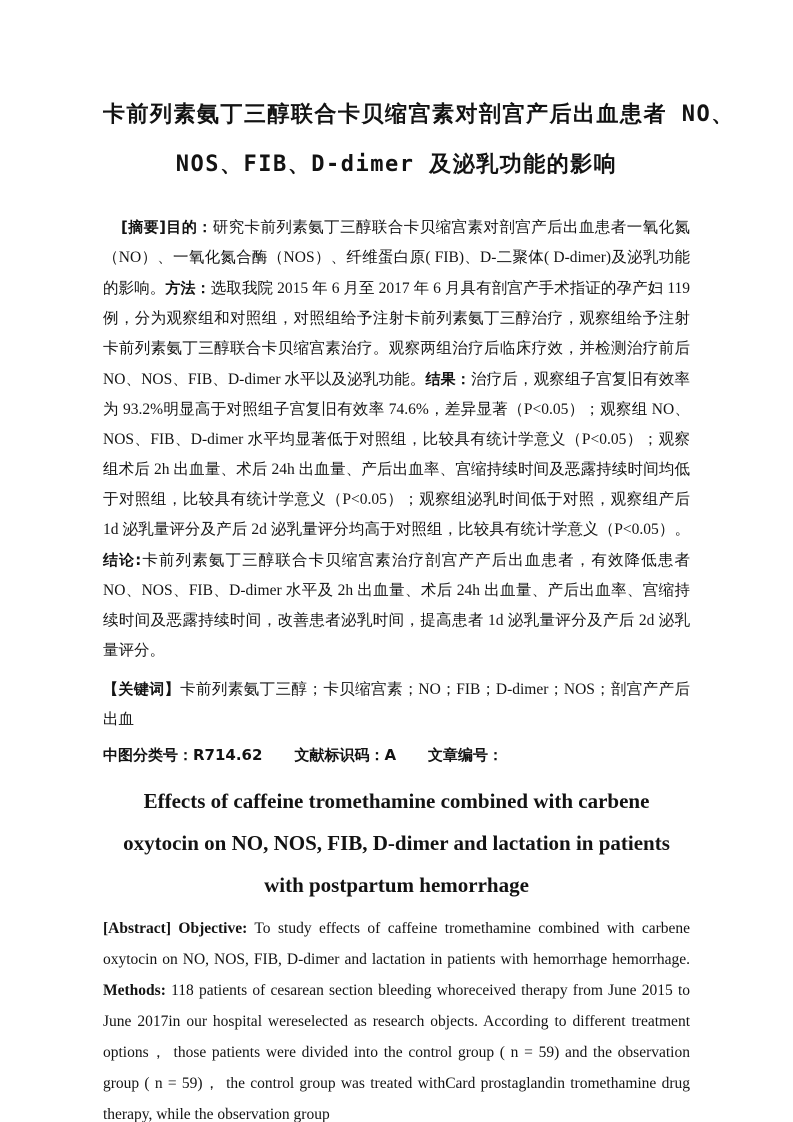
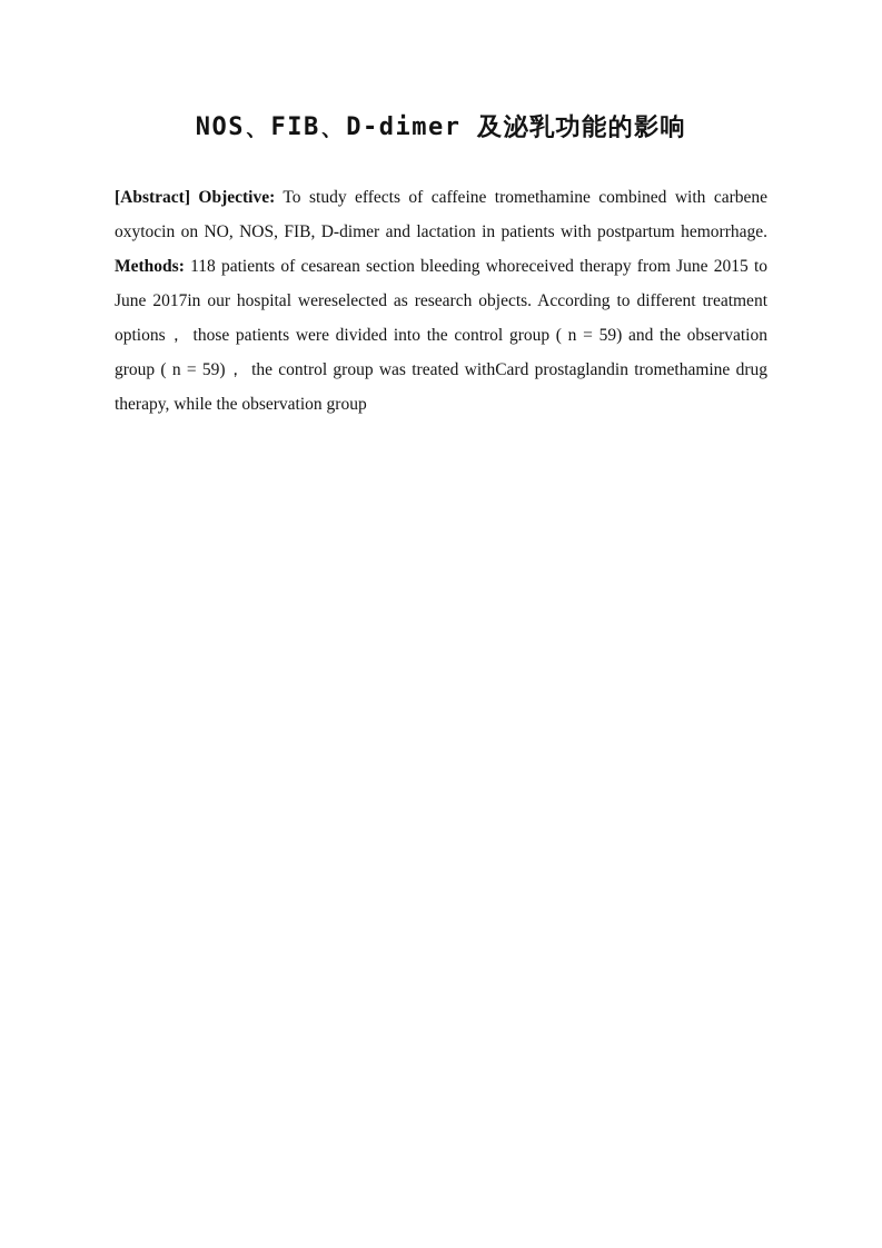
- 卡前列素氨丁三醇联合卡贝缩宫素对剖宫产后出血患者 NO、
  NOS、FIB、D-dimer 及泌乳功能的影响
- [摘要]目的：研究卡前列素氨丁三醇联合卡贝缩宫素对剖宫产后出血患者一氧化氮（NO）、一氧化氮合酶（NOS）、纤维蛋白原( FIB)、D-二聚体( D-dimer)及泌乳功能的影响。方法：选取我院 2015 年 6 月至 2017 年 6 月具有剖宫产手术指证的孕产妇 119 例，分为观察组和对照组，对照组给予注射卡前列素氨丁三醇治疗，观察组给予注射卡前列素氨丁三醇联合卡贝缩宫素治疗。观察两组治疗后临床疗效，并检测治疗前后 NO、NOS、FIB、D-dimer 水平以及泌乳功能。结果：治疗后，观察组子宫复旧有效率为 93.2%明显高于对照组子宫复旧有效率 74.6%，差异显著（P<0.05）；观察组 NO、NOS、FIB、D-dimer 水平均显著低于对照组，比较具有统计学意义（P<0.05）；观察组术后 2h 出血量、术后 24h 出血量、产后出血率、宫缩持续时间及恶露持续时间均低于对照组，比较具有统计学意义（P<0.05）；观察组泌乳时间低于对照，观察组产后 1d 泌乳量评分及产后 2d 泌乳量评分均高于对照组，比较具有统计学意义（P<0.05）。结论:卡前列素氨丁三醇联合卡贝缩宫素治疗剖宫产产后出血患者，有效降低患者 NO、NOS、FIB、D-dimer 水平及 2h 出血量、术后 24h 出血量、产后出血率、宫缩持续时间及恶露持续时间，改善患者泌乳时间，提高患者 1d 泌乳量评分及产后 2d 泌乳量评分。
- 【关键词】卡前列素氨丁三醇；卡贝缩宫素；NO；FIB；D-dimer；NOS；剖宫产产后出血
- 中图分类号：R714.62 文献标识码：A 文章编号：
- Effects of caffeine tromethamine combined with carbene oxytocin on NO, NOS, FIB, D-dimer and lactation in patients with postpartum hemorrhage
- [Abstract] Objective: To study effects of caffeine tromethamine combined with carbene oxytocin on NO, NOS, FIB, D-dimer and lactation in patients with hemorrhage hemorrhage. Methods: 118 patients of cesarean section bleeding whoreceived therapy from June 2015 to June 2017in our hospital wereselected as research objects. According to different treatment options， those patients were divided into the control group ( n = 59) and the observation group ( n = 59)， the control group was treated withCard prostaglandin tromethamine drug therapy, while the observation group
+ [Abstract] Objective: To study effects of caffeine tromethamine combined with carbene oxytocin on NO, NOS, FIB, D-dimer and lactation in patients with postpartum hemorrhage. Methods: 118 patients of cesarean section bleeding whoreceived therapy from June 2015 to June 2017in our hospital wereselected as research objects. According to different treatment options， those patients were divided into the control group ( n = 59) and the observation group ( n = 59)， the control group was treated withCard prostaglandin tromethamine drug therapy, while the observation group
